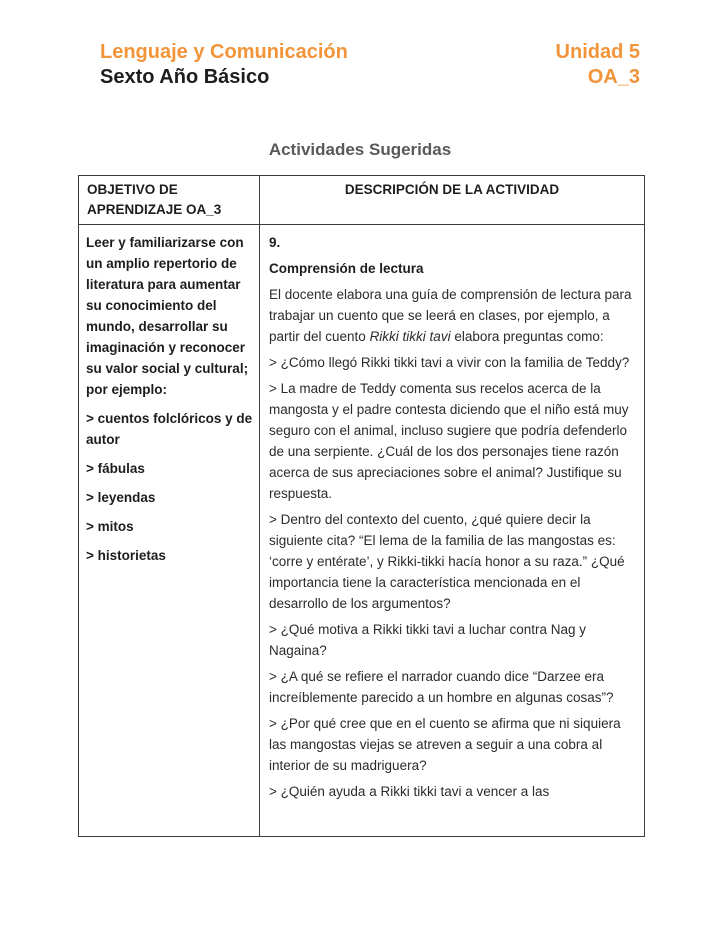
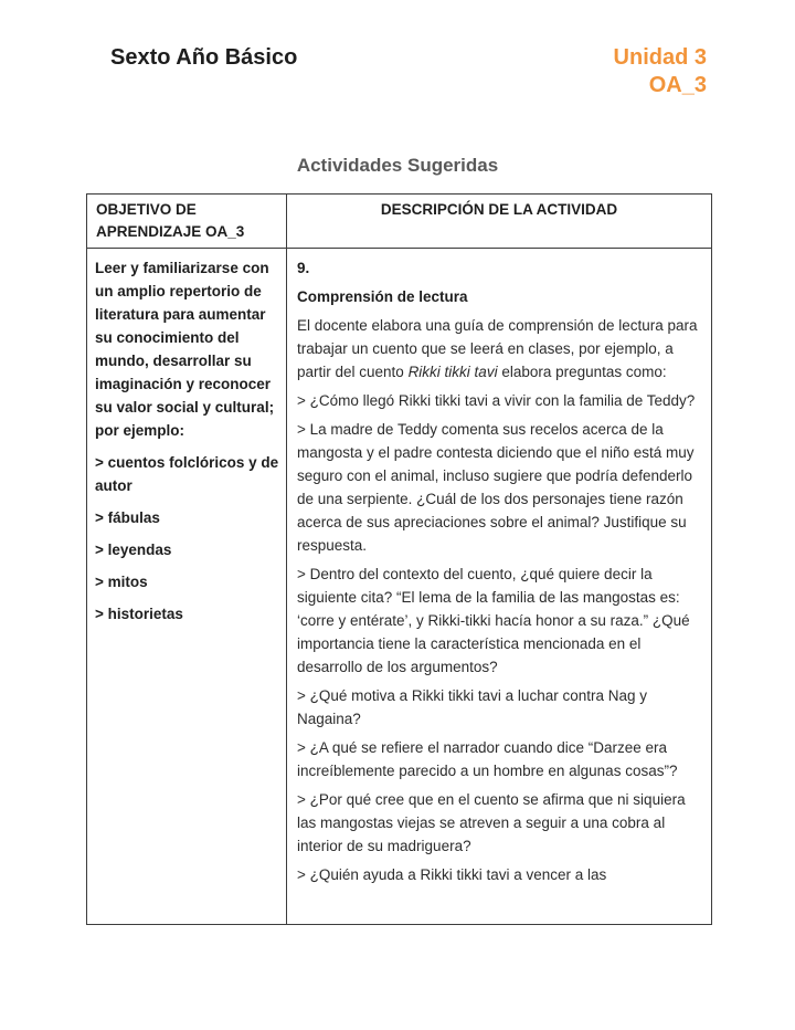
- Lenguaje y Comunicación
  Sexto Año Básico
- Unidad 5
+ Unidad 3
  OA_3
  Actividades Sugeridas
  OBJETIVO DE APRENDIZAJE OA_3	DESCRIPCIÓN DE LA ACTIVIDAD
  Leer y familiarizarse con un amplio repertorio de literatura para aumentar su conocimiento del mundo, desarrollar su imaginación y reconocer su valor social y cultural; por ejemplo: > cuentos folclóricos y de autor > fábulas > leyendas > mitos > historietas	9. Comprensión de lectura El docente elabora una guía de comprensión de lectura para trabajar un cuento que se leerá en clases, por ejemplo, a partir del cuento Rikki tikki tavi elabora preguntas como: > ¿Cómo llegó Rikki tikki tavi a vivir con la familia de Teddy? > La madre de Teddy comenta sus recelos acerca de la mangosta y el padre contesta diciendo que el niño está muy seguro con el animal, incluso sugiere que podría defenderlo de una serpiente. ¿Cuál de los dos personajes tiene razón acerca de sus apreciaciones sobre el animal? Justifique su respuesta. > Dentro del contexto del cuento, ¿qué quiere decir la siguiente cita? “El lema de la familia de las mangostas es: ‘corre y entérate’, y Rikki-tikki hacía honor a su raza.” ¿Qué importancia tiene la característica mencionada en el desarrollo de los argumentos? > ¿Qué motiva a Rikki tikki tavi a luchar contra Nag y Nagaina? > ¿A qué se refiere el narrador cuando dice “Darzee era increíblemente parecido a un hombre en algunas cosas”? > ¿Por qué cree que en el cuento se afirma que ni siquiera las mangostas viejas se atreven a seguir a una cobra al interior de su madriguera? > ¿Quién ayuda a Rikki tikki tavi a vencer a las
